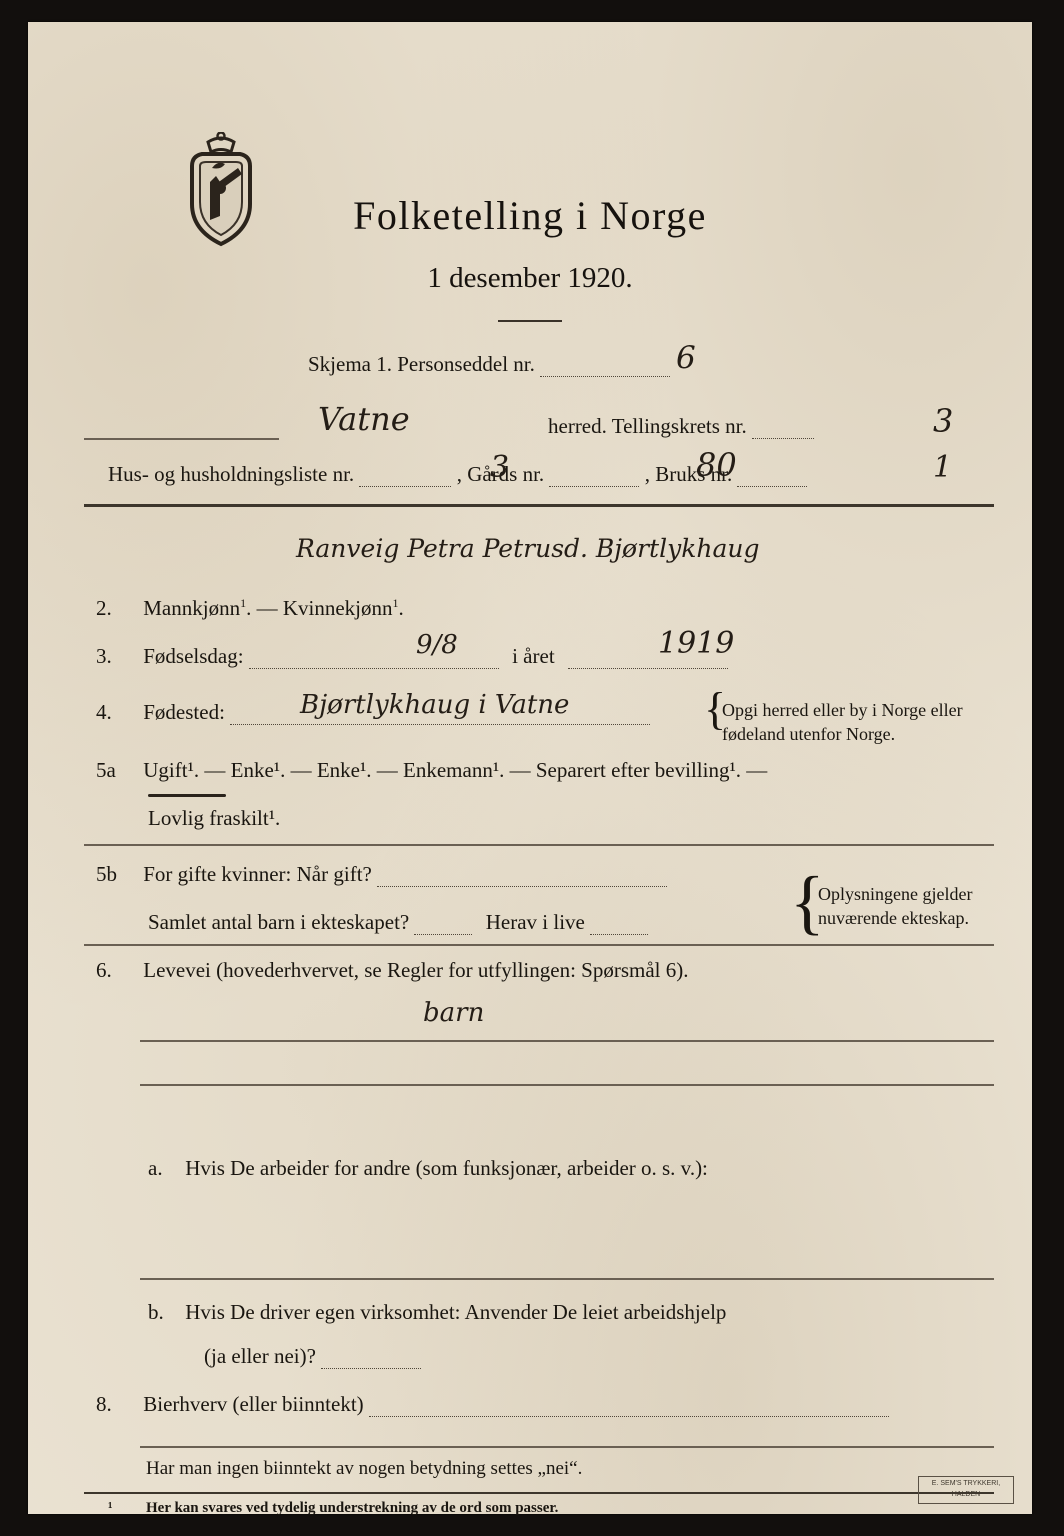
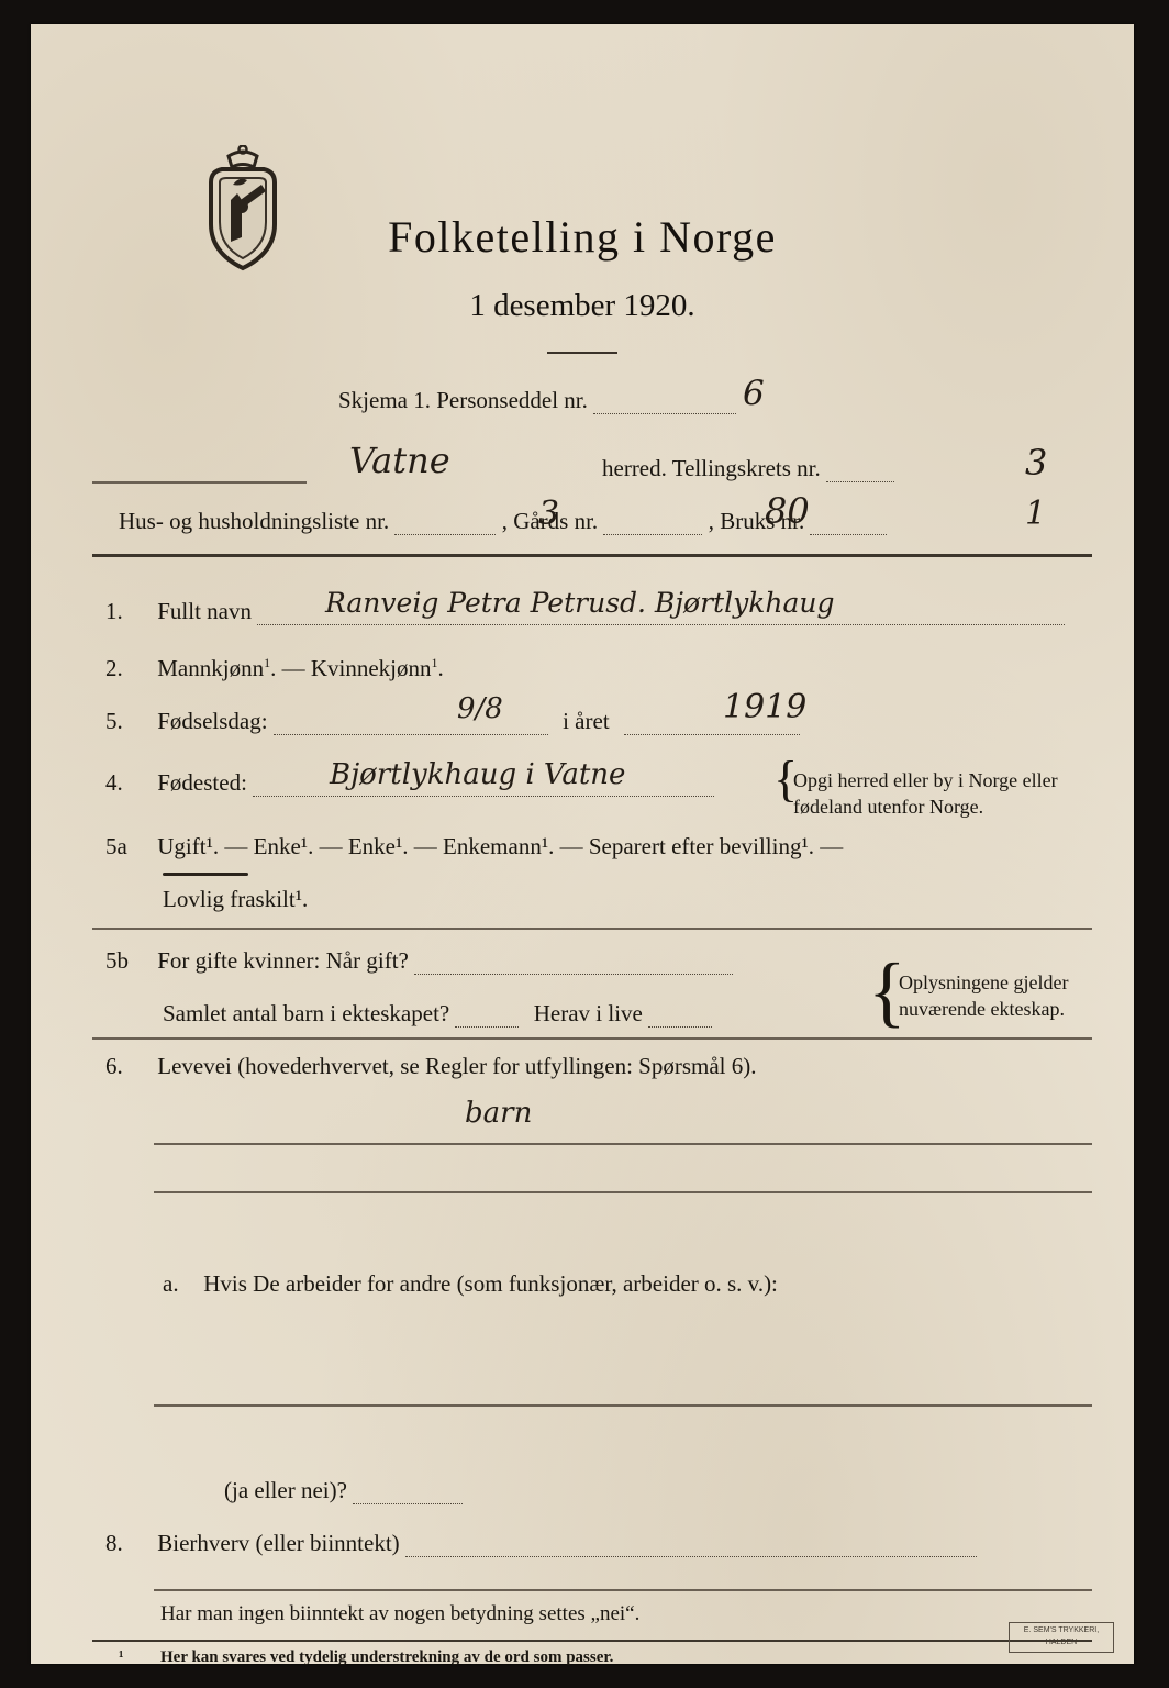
  Folketelling i Norge
  1 desember 1920.
  Skjema 1. Personseddel nr.
  6
  Vatne
  herred. Tellingskrets nr.
  3
  Hus- og husholdningsliste nr. , Gårds nr. , Bruks nr.
  3
  80
  1
+ 1. Fullt navn
  Ranveig Petra Petrusd. Bjørtlykhaug
  2. Mannkjønn1. — Kvinnekjønn1.
- 3. Fødselsdag: i året
+ 5. Fødselsdag: i året
  9/8
  1919
  4. Fødested:
  Bjørtlykhaug i Vatne
  {
  Opgi herred eller by i Norge eller fødeland utenfor Norge.
  5a Ugift¹. — Enke¹. — Enke¹. — Enkemann¹. — Separert efter bevilling¹. —
  Lovlig fraskilt¹.
  5b For gifte kvinner: Når gift?
  Samlet antal barn i ekteskapet? Herav i live
  {
  Oplysningene gjelder nuværende ekteskap.
  6. Levevei (hovederhvervet, se Regler for utfyllingen: Spørsmål 6).
  barn
  a. Hvis De arbeider for andre (som funksjonær, arbeider o. s. v.):
- b. Hvis De driver egen virksomhet: Anvender De leiet arbeidshjelp
  (ja eller nei)?
  8. Bierhverv (eller biinntekt)
  Har man ingen biinntekt av nogen betydning settes „nei“.
  ¹
  Her kan svares ved tydelig understrekning av de ord som passer.
